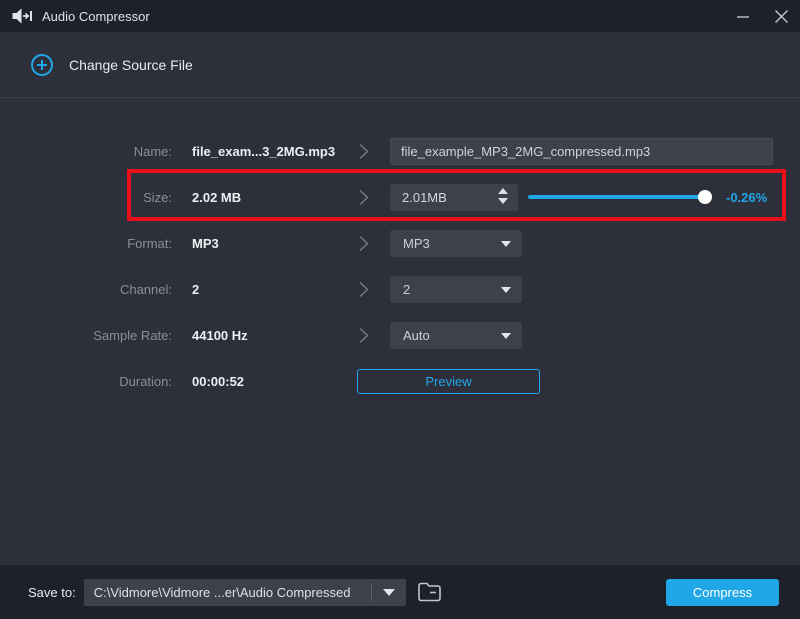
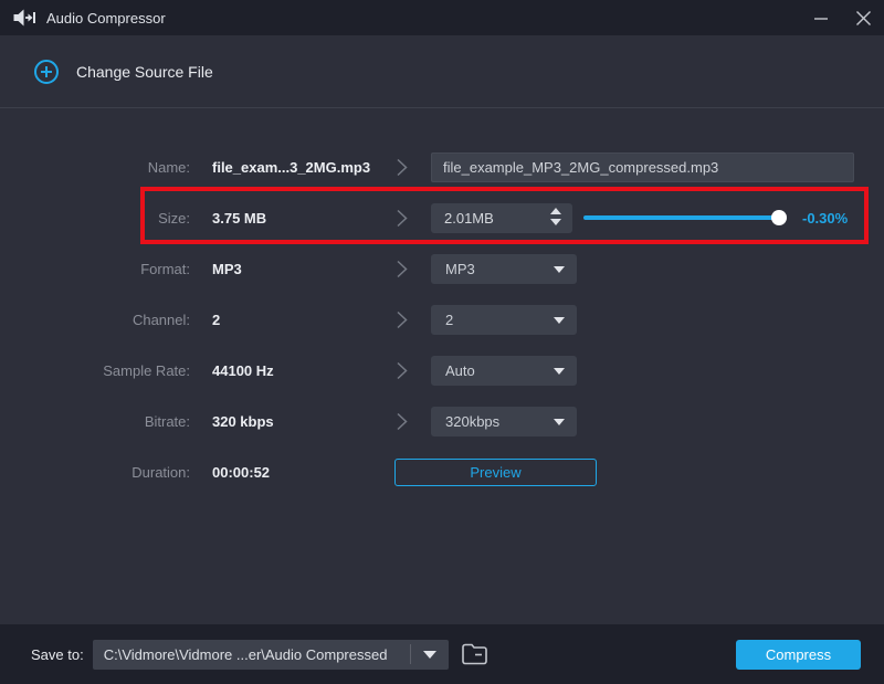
  Audio Compressor
  Change Source File
  Name:
  file_exam...3_2MG.mp3
  file_example_MP3_2MG_compressed.mp3
  Size:
- 2.02 MB
+ 3.75 MB
  2.01MB
- -0.26%
+ -0.30%
  Format:
  MP3
  MP3
  Channel:
  2
  2
  Sample Rate:
  44100 Hz
  Auto
+ Bitrate:
+ 320 kbps
+ 320kbps
  Duration:
  00:00:52
  Preview
  Save to:
  C:\Vidmore\Vidmore ...er\Audio Compressed
  Compress
